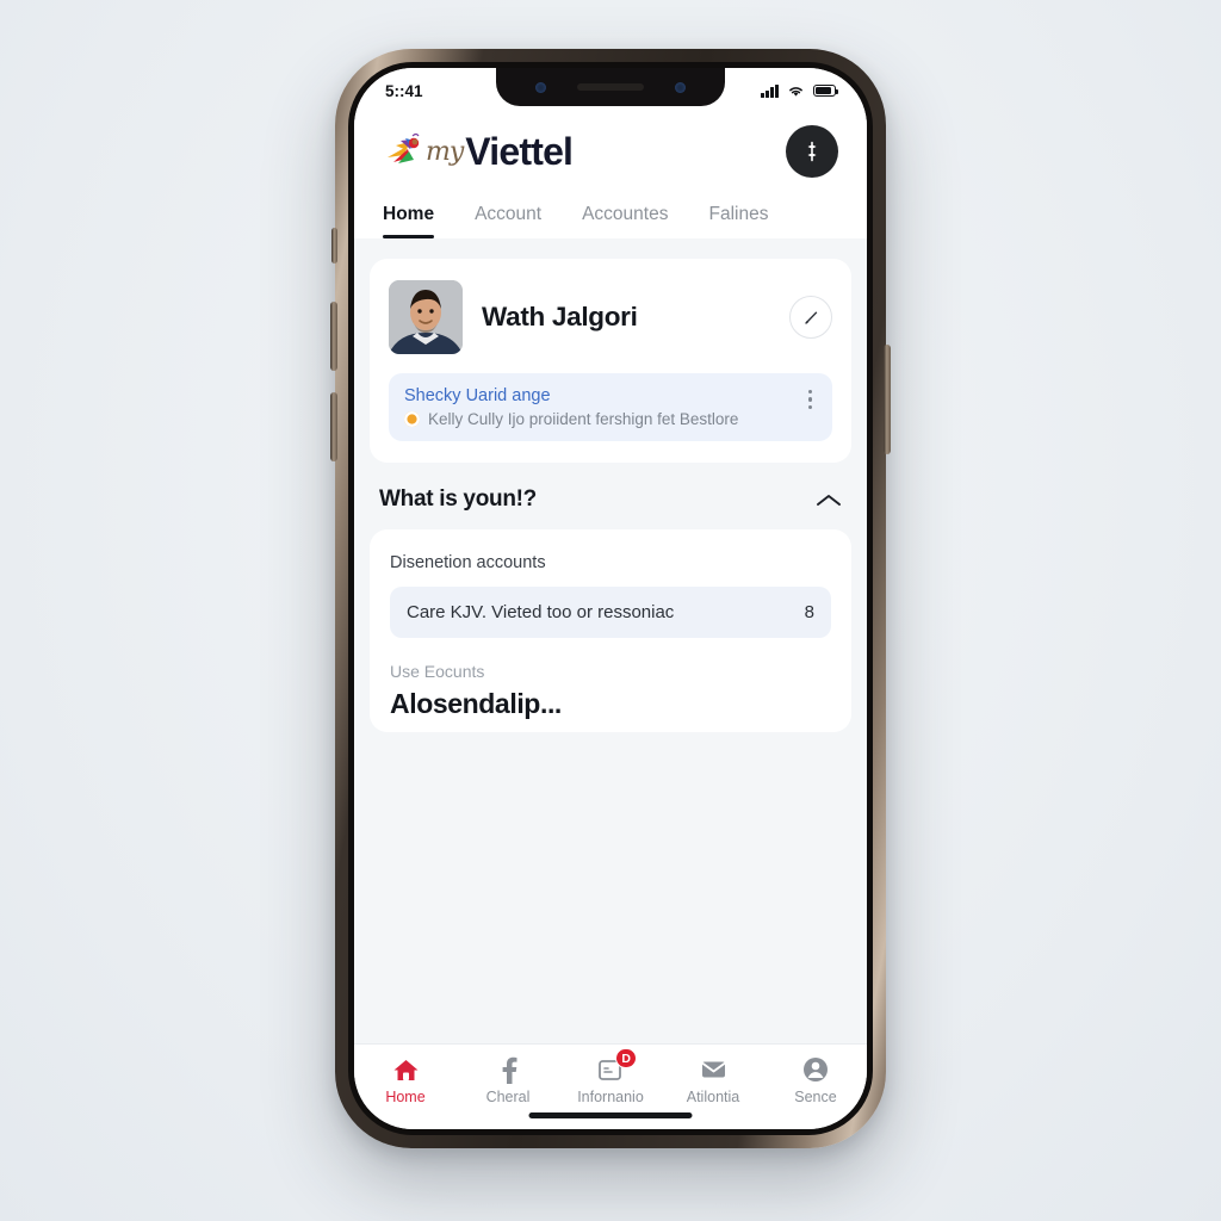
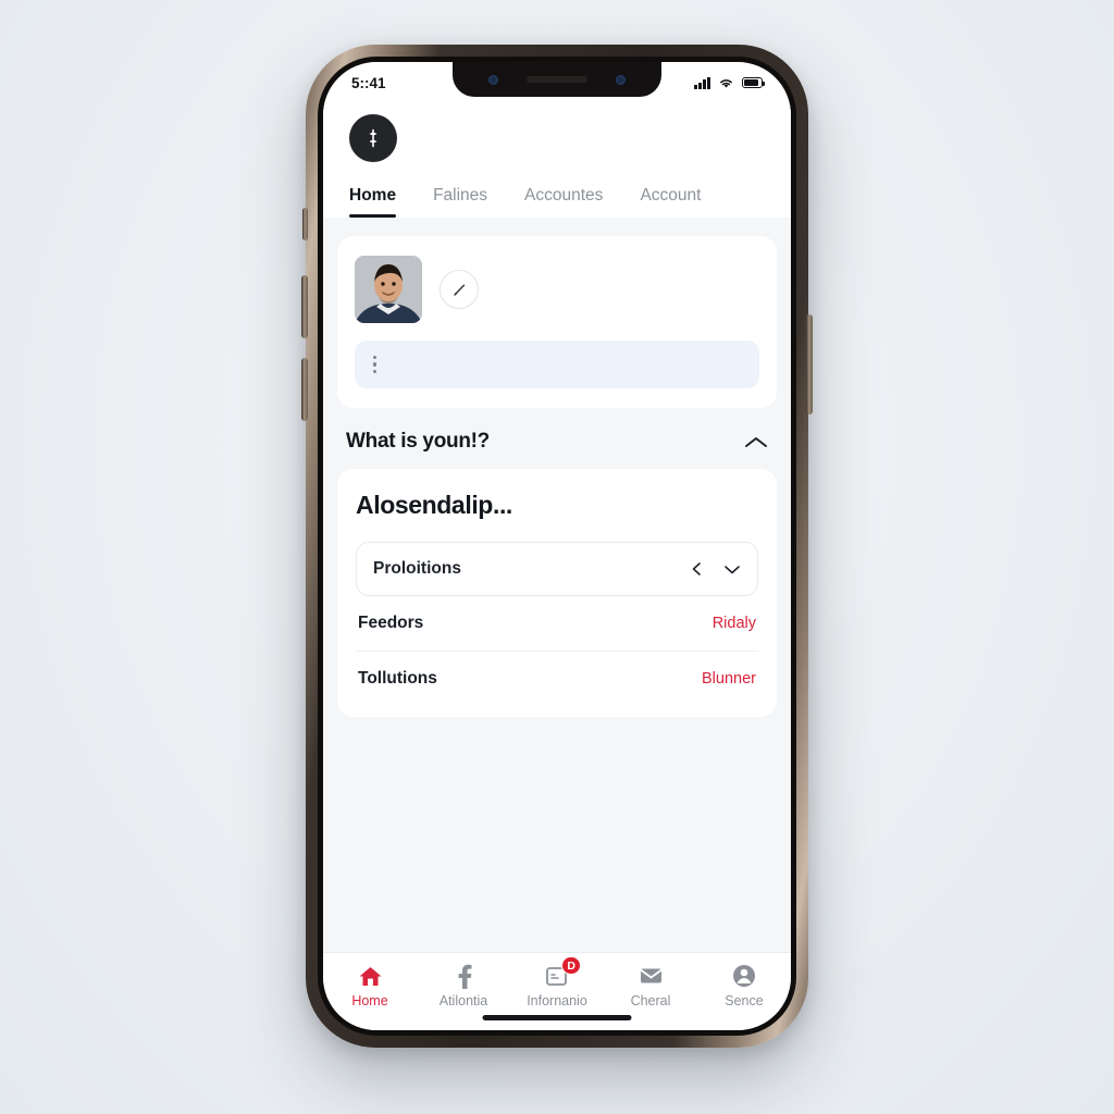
  5::41
- my
- Viettel
  Home
- Account
+ Falines
  Accountes
- Falines
+ Account
- Wath Jalgori
- Shecky Uarid ange
- Kelly Cully Ijo proiident fershign fet Bestlore
  What is youn!?
- Disenetion accounts
- Care KJV. Vieted too or ressoniac
- 8
- Use Eocunts
  Alosendalip...
+ Proloitions
+ Feedors
+ Ridaly
+ Tollutions
+ Blunner
  Home
- Cheral
+ Atilontia
  D
  Infornanio
- Atilontia
+ Cheral
  Sence
